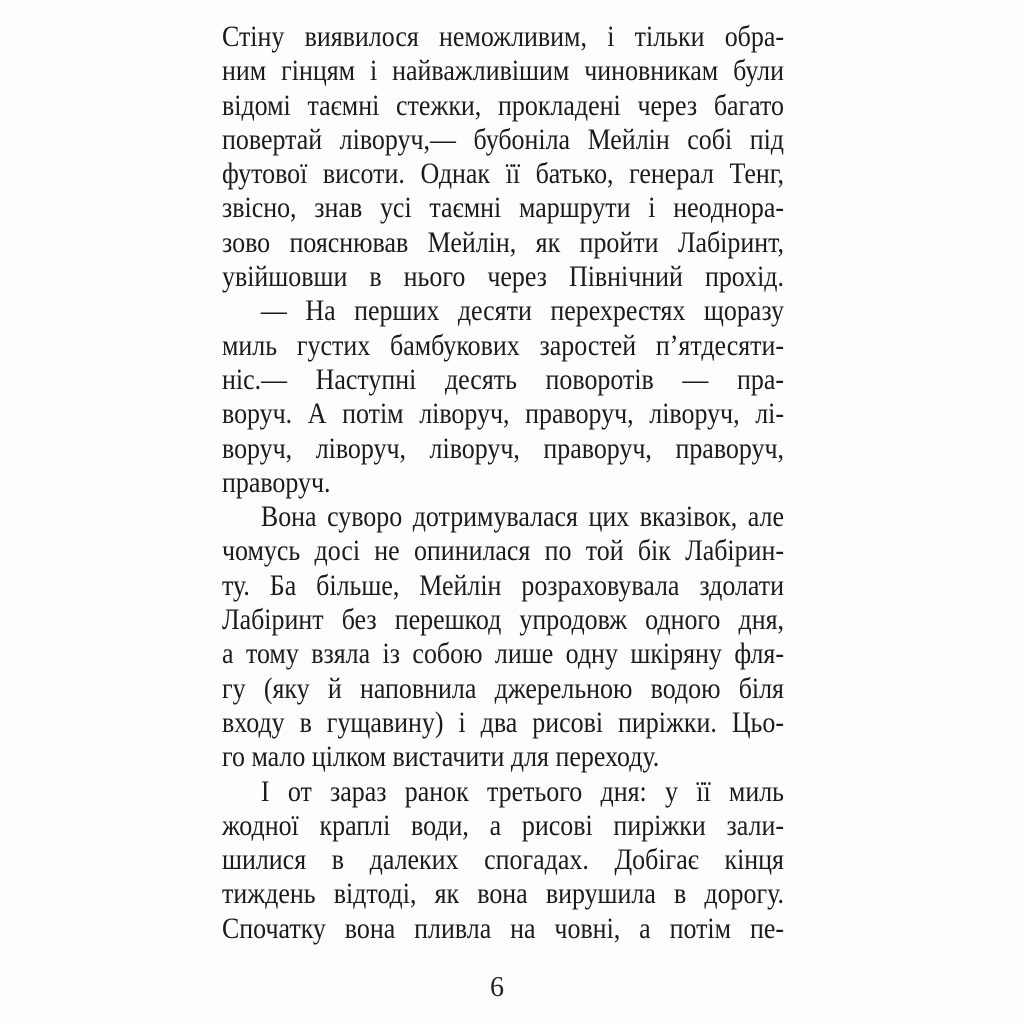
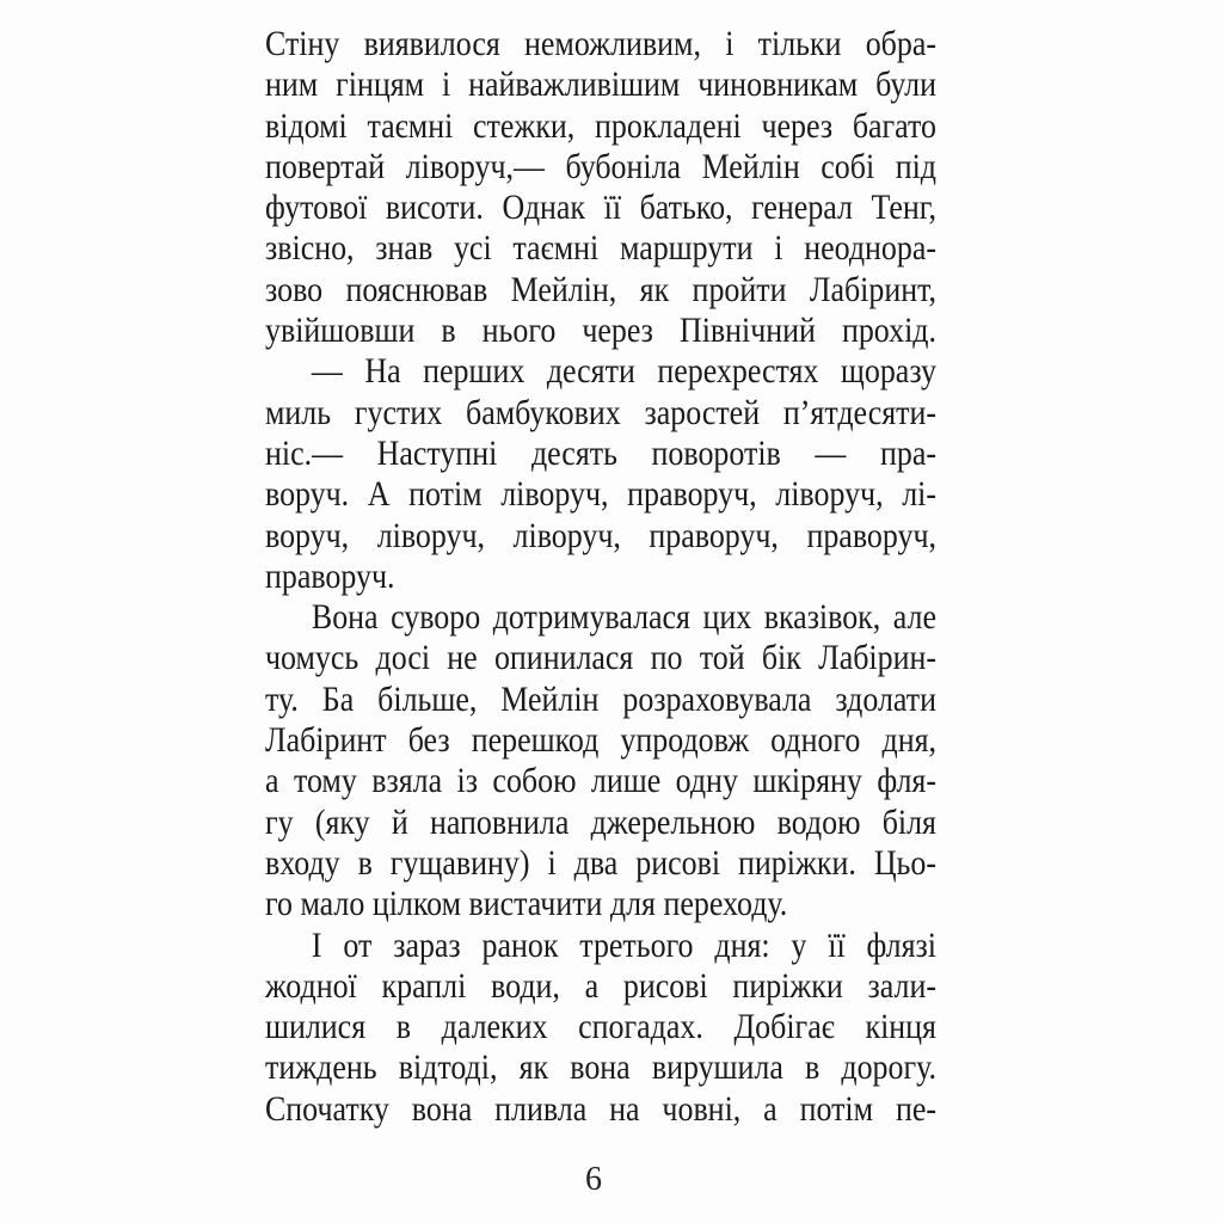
  Стіну виявилося неможливим, і тільки обра-
  ним гінцям і найважливішим чиновникам були
  відомі таємні стежки, прокладені через багато
  повертай ліворуч,— бубоніла Мейлін собі під
  футової висоти. Однак її батько, генерал Тенг,
  звісно, знав усі таємні маршрути і неоднора-
  зово пояснював Мейлін, як пройти Лабіринт,
  увійшовши в нього через Північний прохід.
  — На перших десяти перехрестях щоразу
  миль густих бамбукових заростей п’ятдесяти-
  ніс.— Наступні десять поворотів — пра-
  воруч. А потім ліворуч, праворуч, ліворуч, лі-
  воруч, ліворуч, ліворуч, праворуч, праворуч,
  праворуч.
  Вона суворо дотримувалася цих вказівок, але
  чомусь досі не опинилася по той бік Лабірин-
  ту. Ба більше, Мейлін розраховувала здолати
  Лабіринт без перешкод упродовж одного дня,
  а тому взяла із собою лише одну шкіряну фля-
  гу (яку й наповнила джерельною водою біля
  входу в гущавину) і два рисові пиріжки. Цьо-
  го мало цілком вистачити для переходу.
- І от зараз ранок третього дня: у її миль
+ І от зараз ранок третього дня: у її флязі
  жодної краплі води, а рисові пиріжки зали-
  шилися в далеких спогадах. Добігає кінця
  тиждень відтоді, як вона вирушила в дорогу.
  Спочатку вона пливла на човні, а потім пе-
  6
